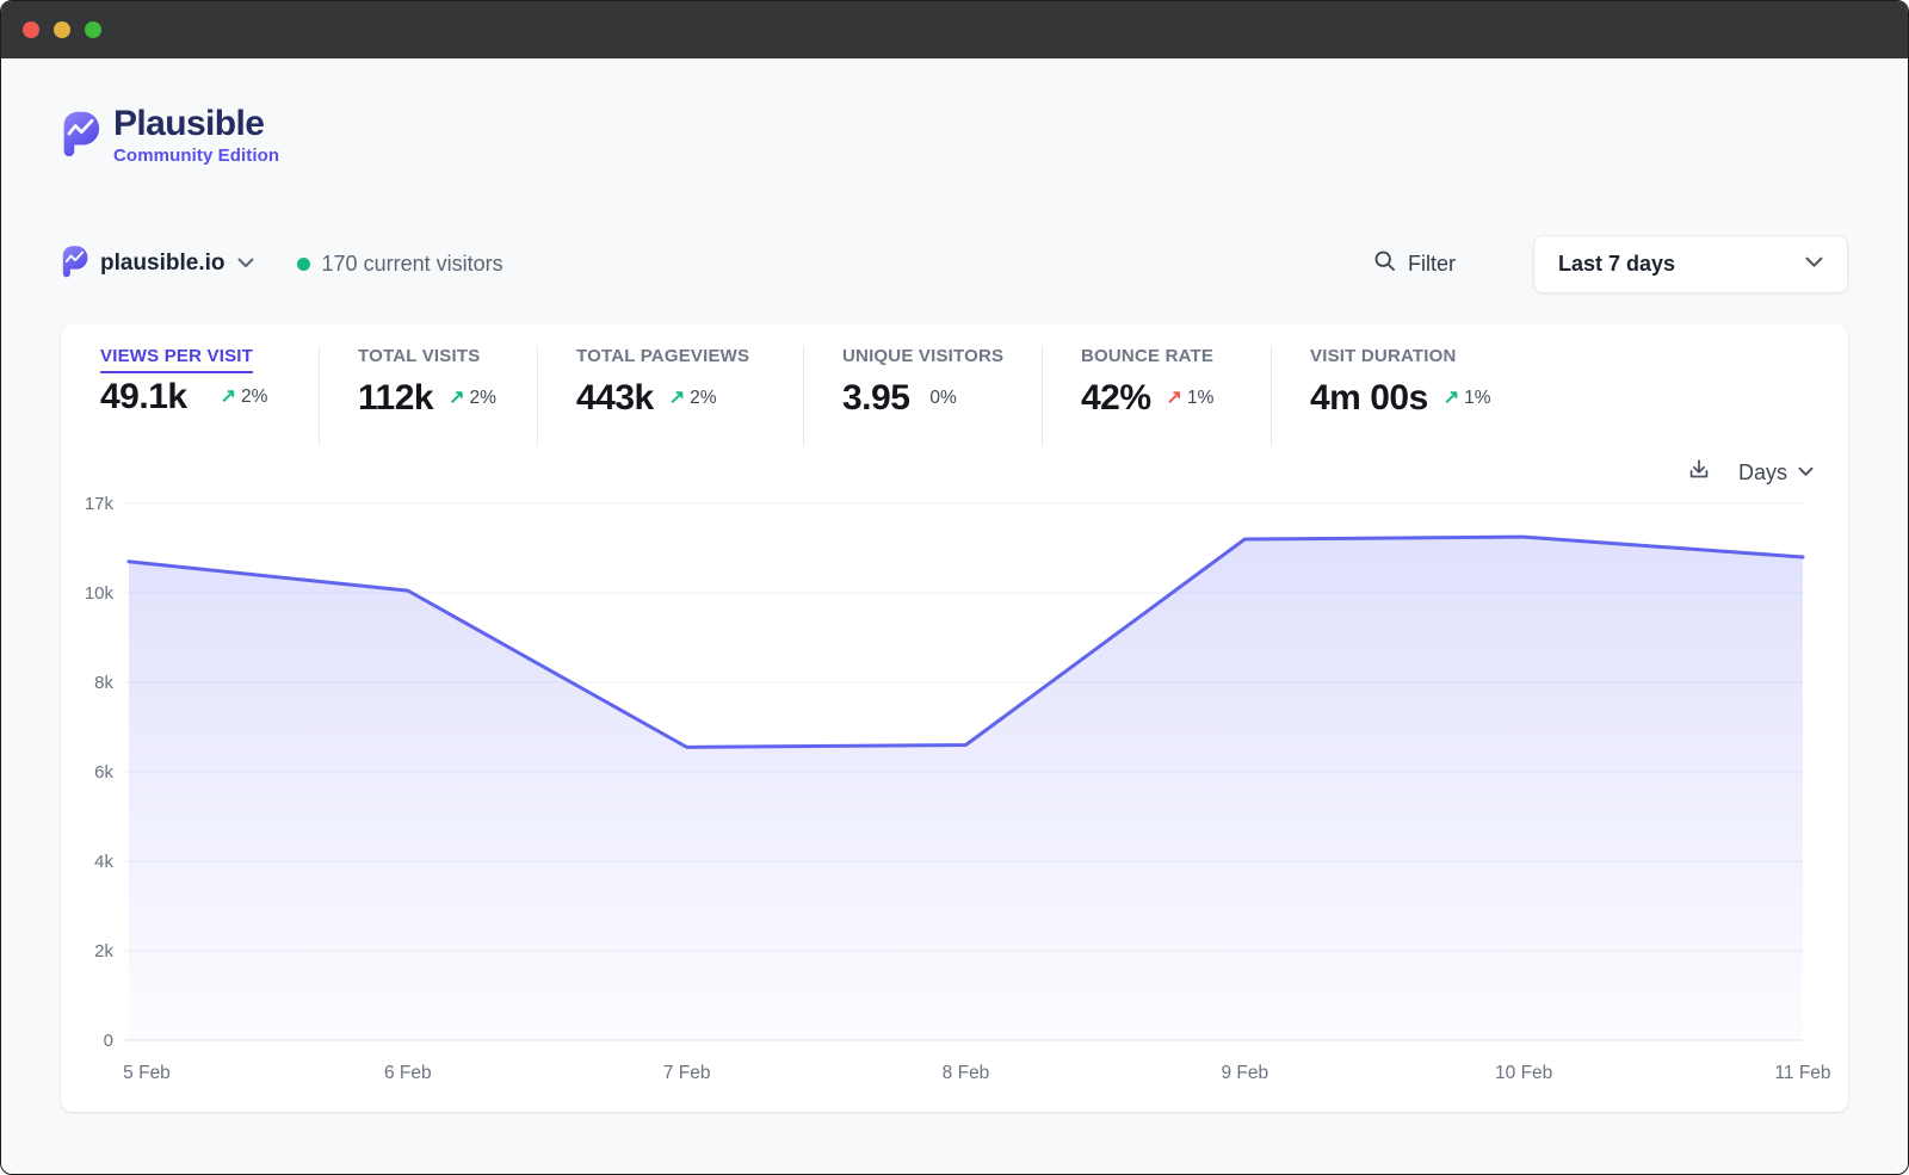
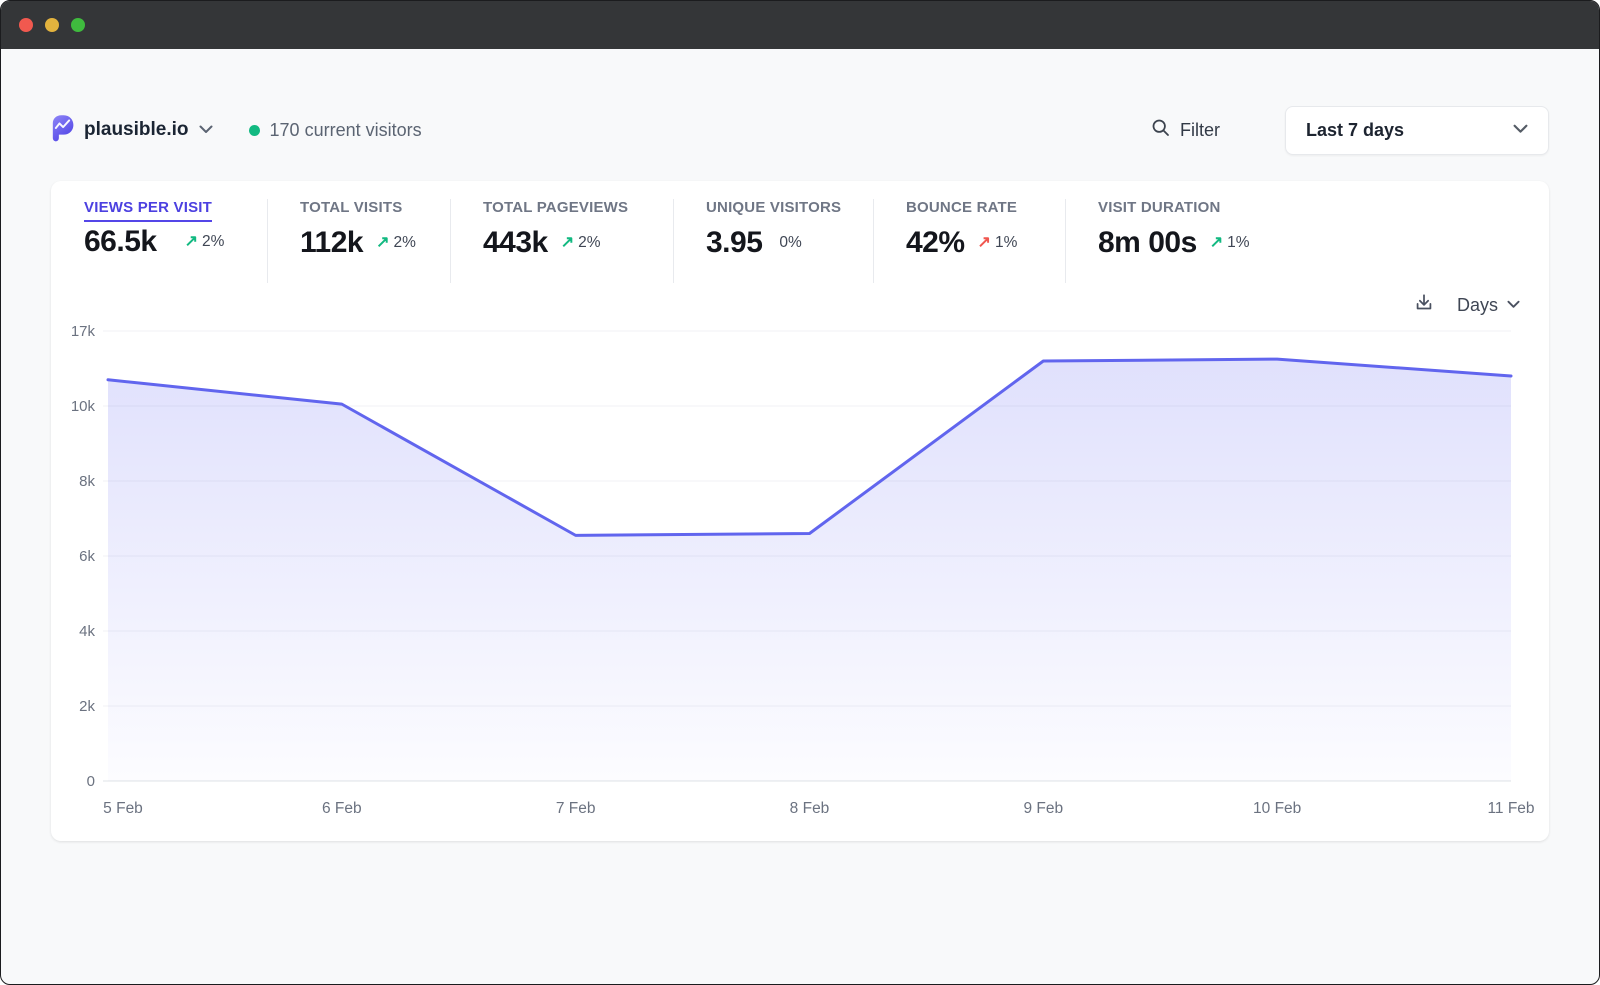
- Plausible
- Community Edition
  plausible.io
  170 current visitors
  Filter
  Last 7 days
  VIEWS PER VISIT
- 49.1k
+ 66.5k
  ↗
  2%
  TOTAL VISITS
  112k
  ↗
  2%
  TOTAL PAGEVIEWS
  443k
  ↗
  2%
  UNIQUE VISITORS
  3.95
  0%
  BOUNCE RATE
  42%
  ↗
  1%
  VISIT DURATION
- 4m 00s
+ 8m 00s
  ↗
  1%
  Days
  0
  2k
  4k
  6k
  8k
  10k
  17k
  5 Feb
  6 Feb
  7 Feb
  8 Feb
  9 Feb
  10 Feb
  11 Feb
